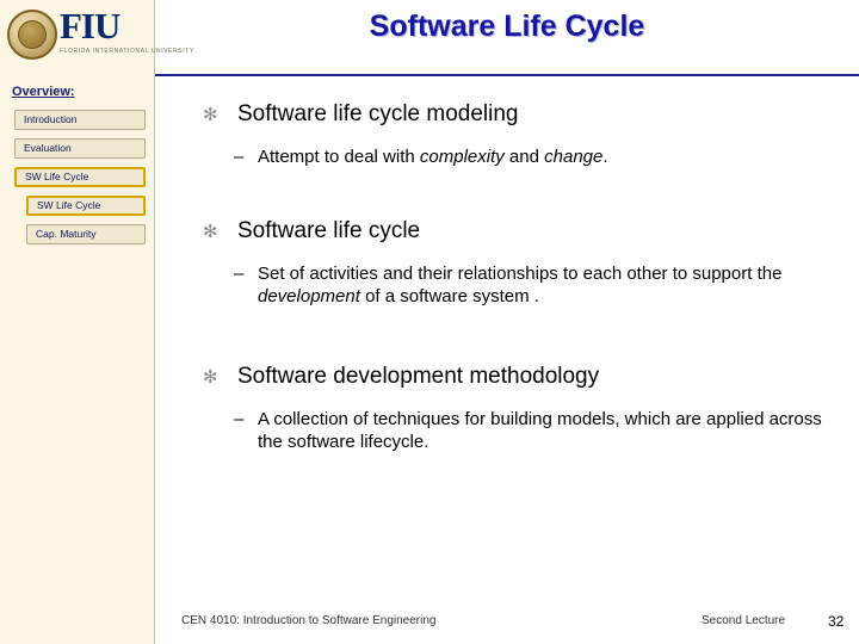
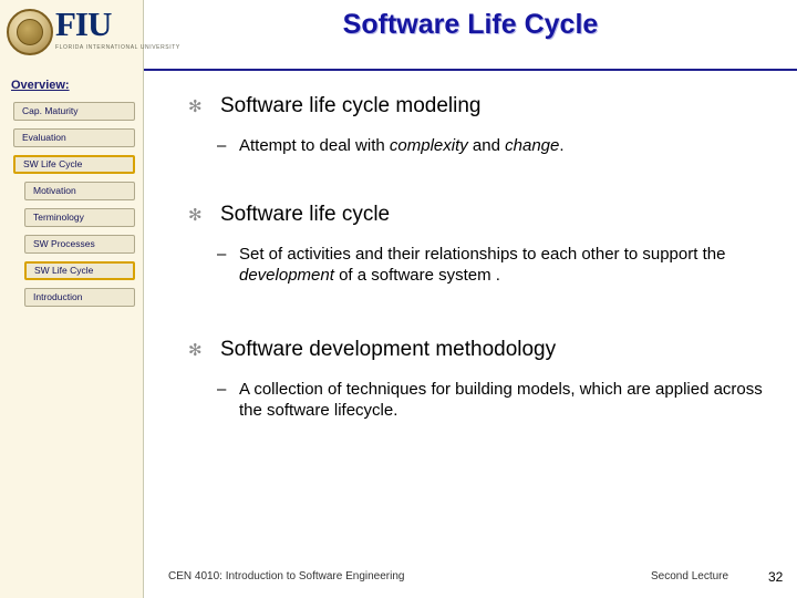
  FIU
  Software Life Cycle
  Overview:
- Introduction
+ Cap. Maturity
  Evaluation
  SW Life Cycle
+ Motivation
+ Terminology
+ SW Processes
  SW Life Cycle
- Cap. Maturity
+ Introduction
  ✻
  Software life cycle modeling
  –
  Attempt to deal with complexity and change.
  ✻
  Software life cycle
  –
  Set of activities and their relationships to each other to support the development of a software system .
  ✻
  Software development methodology
  –
  A collection of techniques for building models, which are applied across the software lifecycle.
  CEN 4010: Introduction to Software Engineering
  Second Lecture
  32
